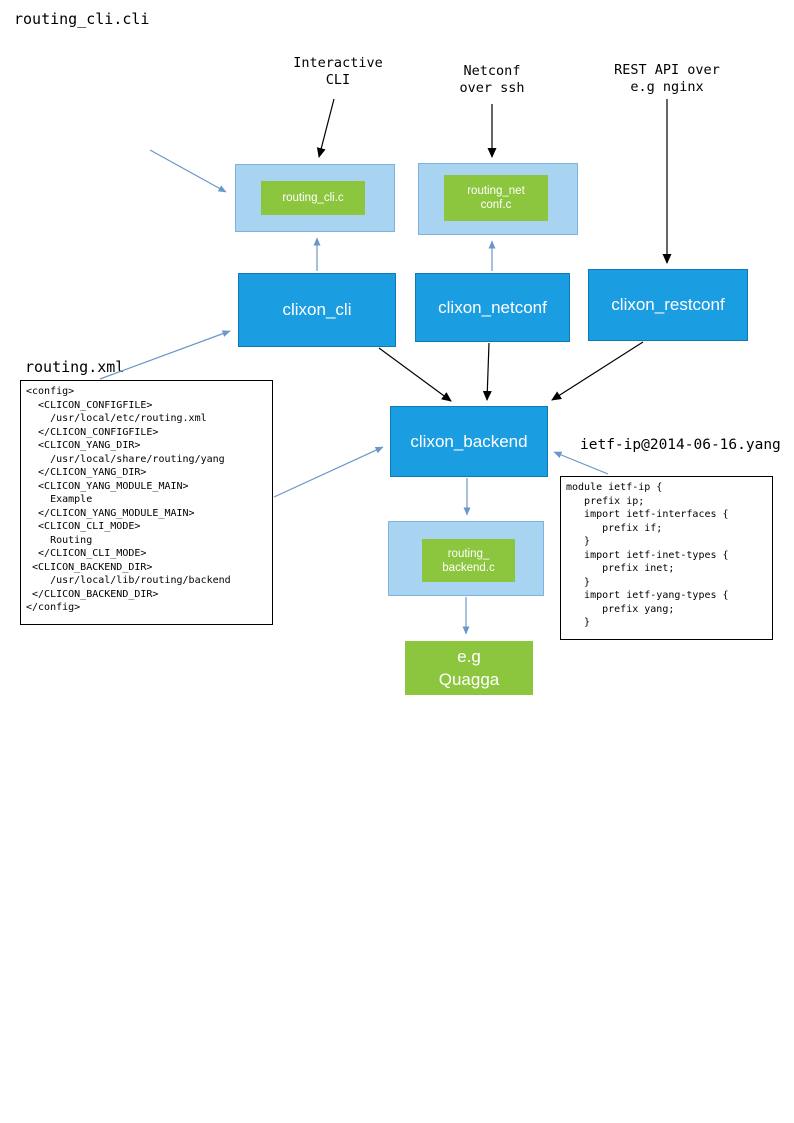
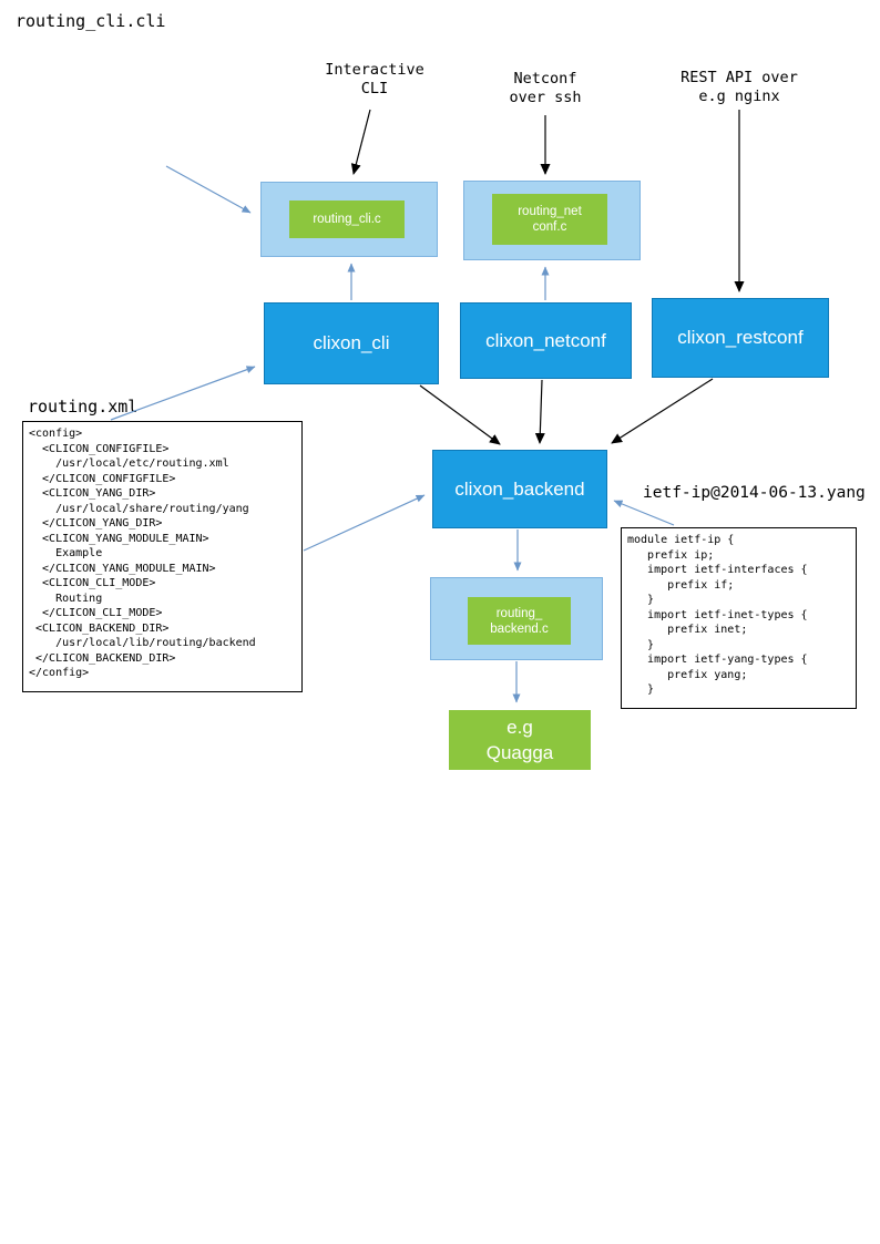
  routing_cli.cli
  routing.xml
- ietf-ip@2014-06-16.yang
+ ietf-ip@2014-06-13.yang
  <config>
  <CLICON_CONFIGFILE>
  /usr/local/etc/routing.xml
  </CLICON_CONFIGFILE>
  <CLICON_YANG_DIR>
  /usr/local/share/routing/yang
  </CLICON_YANG_DIR>
  <CLICON_YANG_MODULE_MAIN>
  Example
  </CLICON_YANG_MODULE_MAIN>
  <CLICON_CLI_MODE>
  Routing
  </CLICON_CLI_MODE>
  <CLICON_BACKEND_DIR>
  /usr/local/lib/routing/backend
  </CLICON_BACKEND_DIR>
  </config>
  module ietf-ip {
  prefix ip;
  import ietf-interfaces {
  prefix if;
  }
  import ietf-inet-types {
  prefix inet;
  }
  import ietf-yang-types {
  prefix yang;
  }
  Interactive
  CLI
  Netconf
  over ssh
  REST API over
  e.g nginx
  routing_cli.c
  routing_net
  conf.c
  routing_
  backend.c
  clixon_cli
  clixon_netconf
  clixon_restconf
  clixon_backend
  e.g
  Quagga
